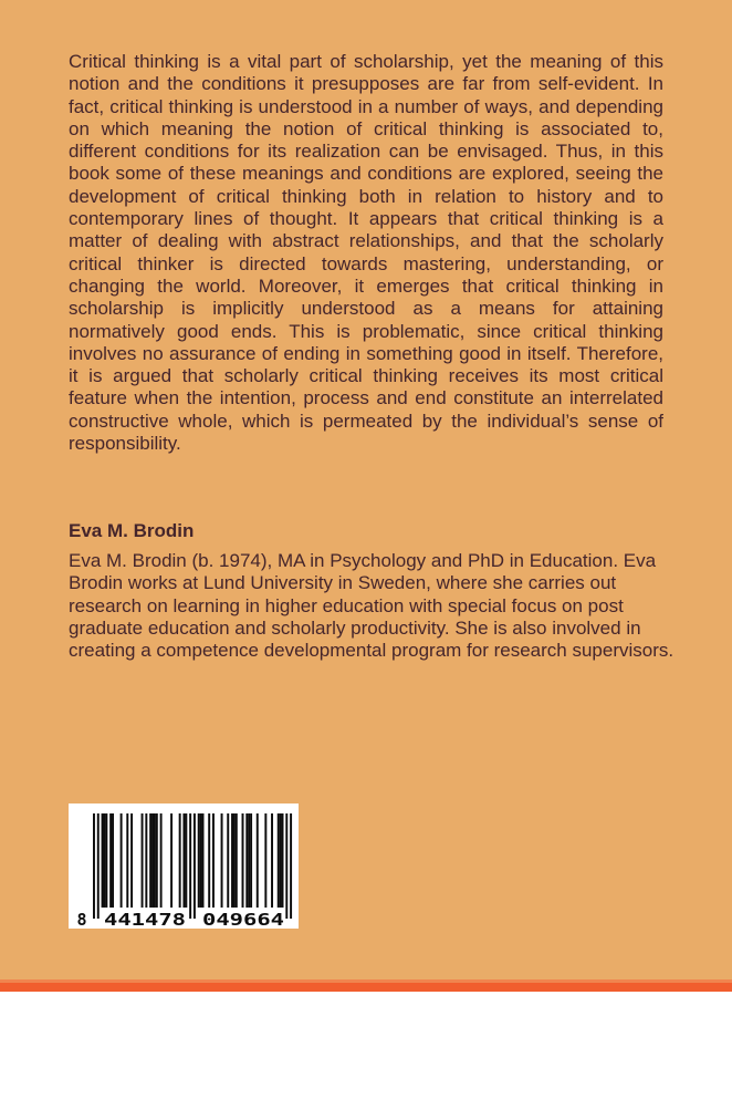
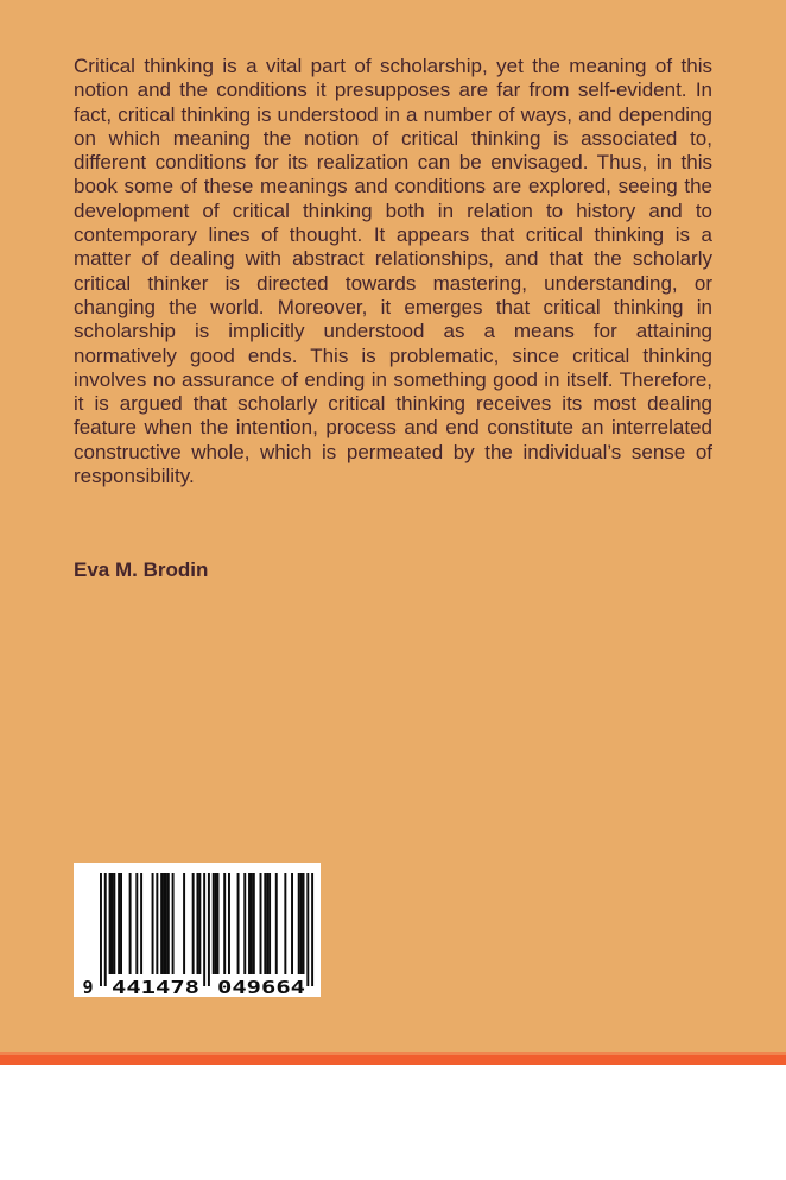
- Critical thinking is a vital part of scholarship, yet the meaning of this notion and the conditions it presupposes are far from self-evident. In fact, critical thinking is understood in a number of ways, and depending on which meaning the notion of critical thinking is associated to, different conditions for its realization can be envisaged. Thus, in this book some of these meanings and conditions are explored, seeing the development of critical thinking both in relation to history and to contemporary lines of thought. It appears that critical thinking is a matter of dealing with abstract relationships, and that the scholarly critical thinker is directed towards mastering, understanding, or changing the world. Moreover, it emerges that critical thinking in scholarship is implicitly understood as a means for attaining normatively good ends. This is problematic, since critical thinking involves no assurance of ending in something good in itself. Therefore, it is argued that scholarly critical thinking receives its most critical feature when the intention, process and end constitute an interrelated constructive whole, which is permeated by the individual’s sense of responsibility.
+ Critical thinking is a vital part of scholarship, yet the meaning of this notion and the conditions it presupposes are far from self-evident. In fact, critical thinking is understood in a number of ways, and depending on which meaning the notion of critical thinking is associated to, different conditions for its realization can be envisaged. Thus, in this book some of these meanings and conditions are explored, seeing the development of critical thinking both in relation to history and to contemporary lines of thought. It appears that critical thinking is a matter of dealing with abstract relationships, and that the scholarly critical thinker is directed towards mastering, understanding, or changing the world. Moreover, it emerges that critical thinking in scholarship is implicitly understood as a means for attaining normatively good ends. This is problematic, since critical thinking involves no assurance of ending in something good in itself. Therefore, it is argued that scholarly critical thinking receives its most dealing feature when the intention, process and end constitute an interrelated constructive whole, which is permeated by the individual’s sense of responsibility.
  Eva M. Brodin
- Eva M. Brodin (b. 1974), MA in Psychology and PhD in Education. Eva Brodin works at Lund University in Sweden, where she carries out research on learning in higher education with special focus on post graduate education and scholarly productivity. She is also involved in creating a competence developmental program for research supervisors.
- 8
+ 9
  441478
  049664
